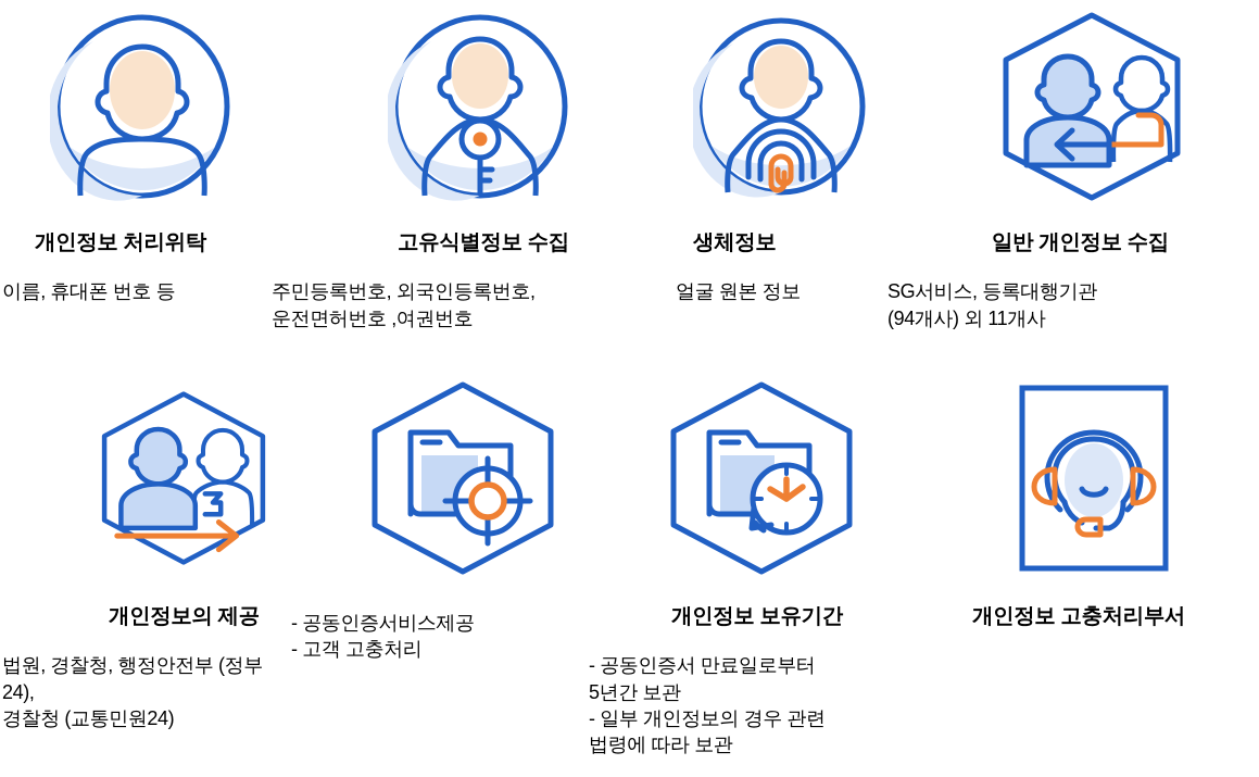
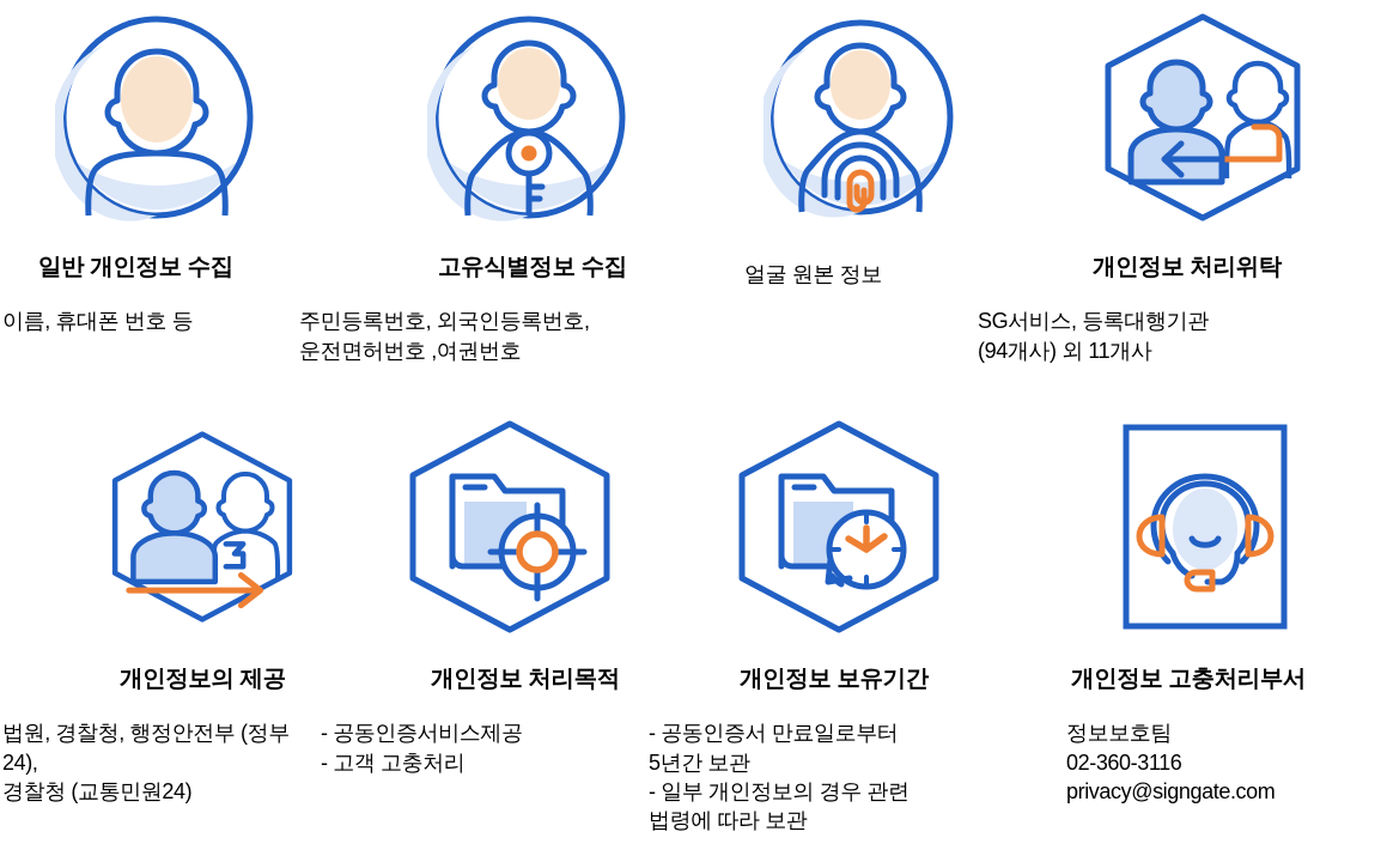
- 개인정보 처리위탁
+ 일반 개인정보 수집
  이름, 휴대폰 번호 등
  고유식별정보 수집
  주민등록번호, 외국인등록번호,
  운전면허번호 ,여권번호
- 생체정보
  얼굴 원본 정보
- 일반 개인정보 수집
+ 개인정보 처리위탁
  SG서비스, 등록대행기관
  (94개사) 외 11개사
  개인정보의 제공
  법원, 경찰청, 행정안전부 (정부24),
  경찰청 (교통민원24)
+ 개인정보 처리목적
  - 공동인증서비스제공
  - 고객 고충처리
  개인정보 보유기간
  - 공동인증서 만료일로부터
  5년간 보관
  - 일부 개인정보의 경우 관련
  법령에 따라 보관
  개인정보 고충처리부서
+ 정보보호팀
+ 02-360-3116
+ privacy@signgate.com
